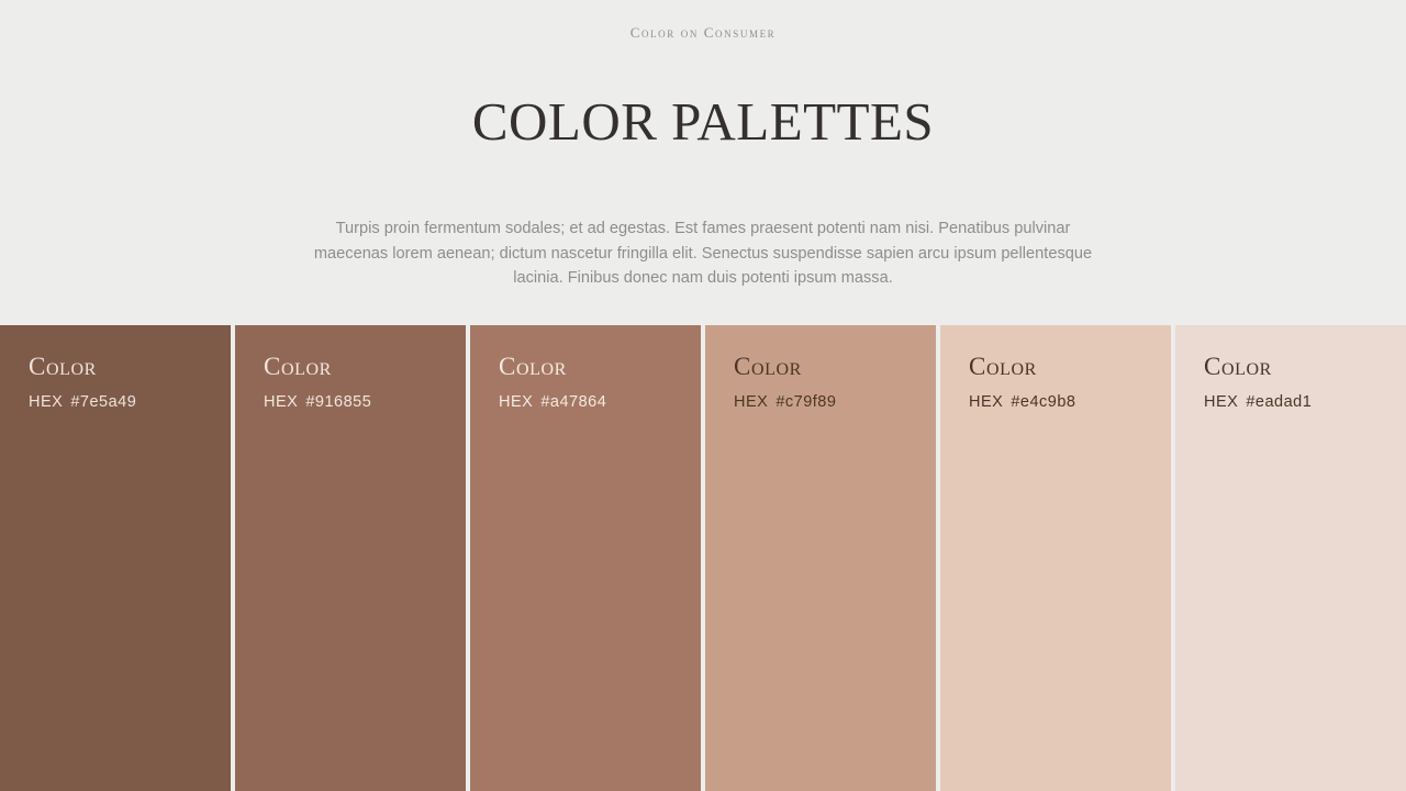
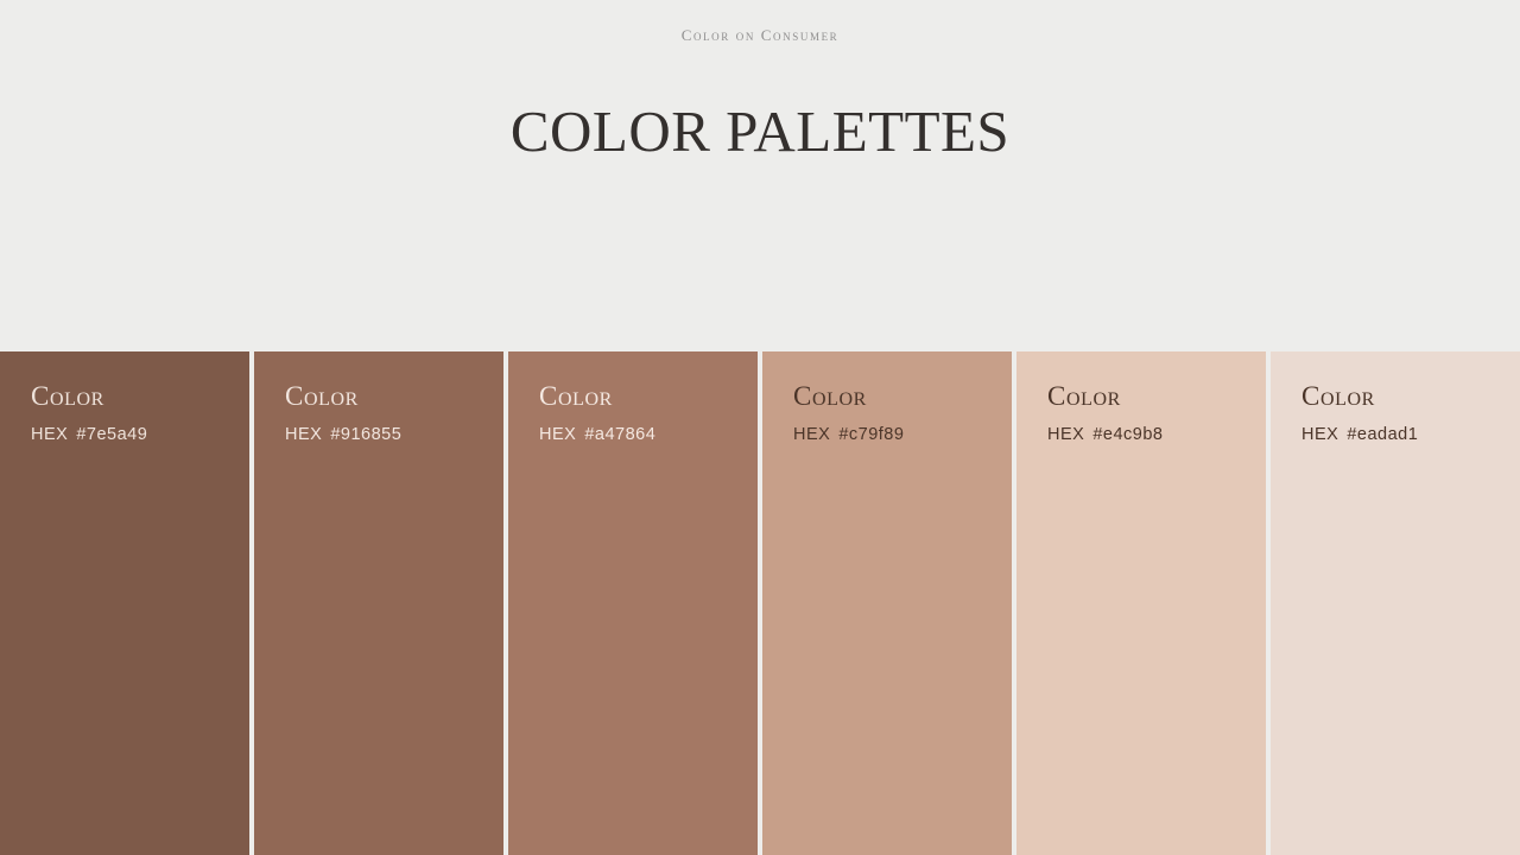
  Color on Consumer
  COLOR PALETTES
- Turpis proin fermentum sodales; et ad egestas. Est fames praesent potenti nam nisi. Penatibus pulvinar maecenas lorem aenean; dictum nascetur fringilla elit. Senectus suspendisse sapien arcu ipsum pellentesque lacinia. Finibus donec nam duis potenti ipsum massa.
  Color
  HEX #7e5a49
  Color
  HEX #916855
  Color
  HEX #a47864
  Color
  HEX #c79f89
  Color
  HEX #e4c9b8
  Color
  HEX #eadad1
